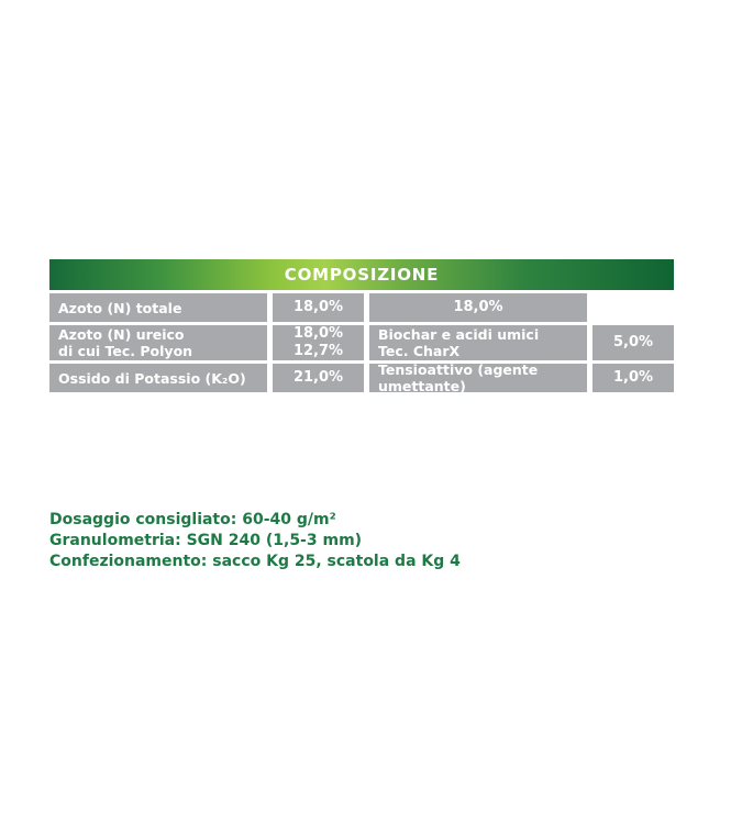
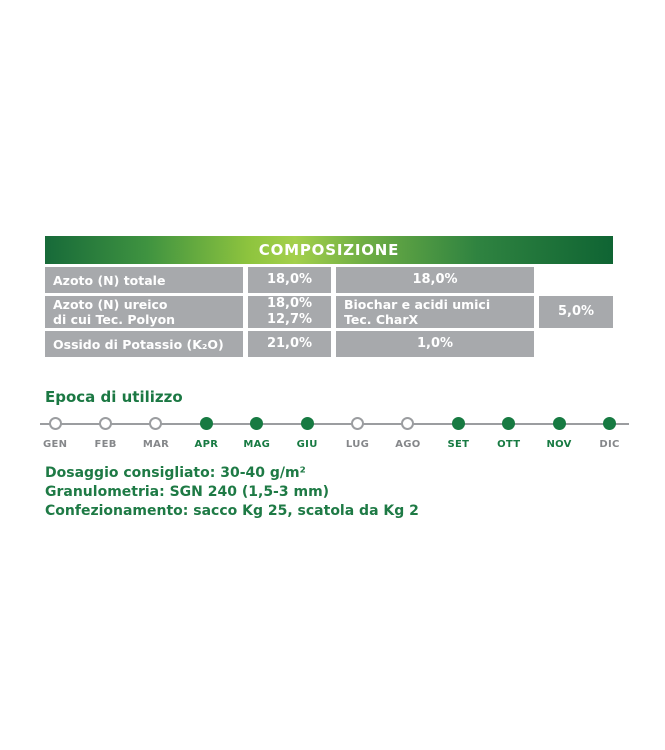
  COMPOSIZIONE
  Azoto (N) totale
  18,0%
  18,0%
  Azoto (N) ureico
  di cui Tec. Polyon
  18,0%
  12,7%
  Biochar e acidi umici
  Tec. CharX
  5,0%
  Ossido di Potassio (K₂O)
  21,0%
- Tensioattivo (agente umettante)
  1,0%
+ Epoca di utilizzo
+ GEN
+ FEB
+ MAR
+ APR
+ MAG
+ GIU
+ LUG
+ AGO
+ SET
+ OTT
+ NOV
+ DIC
- Dosaggio consigliato: 60-40 g/m²
+ Dosaggio consigliato: 30-40 g/m²
  Granulometria: SGN 240 (1,5-3 mm)
- Confezionamento: sacco Kg 25, scatola da Kg 4
+ Confezionamento: sacco Kg 25, scatola da Kg 2
